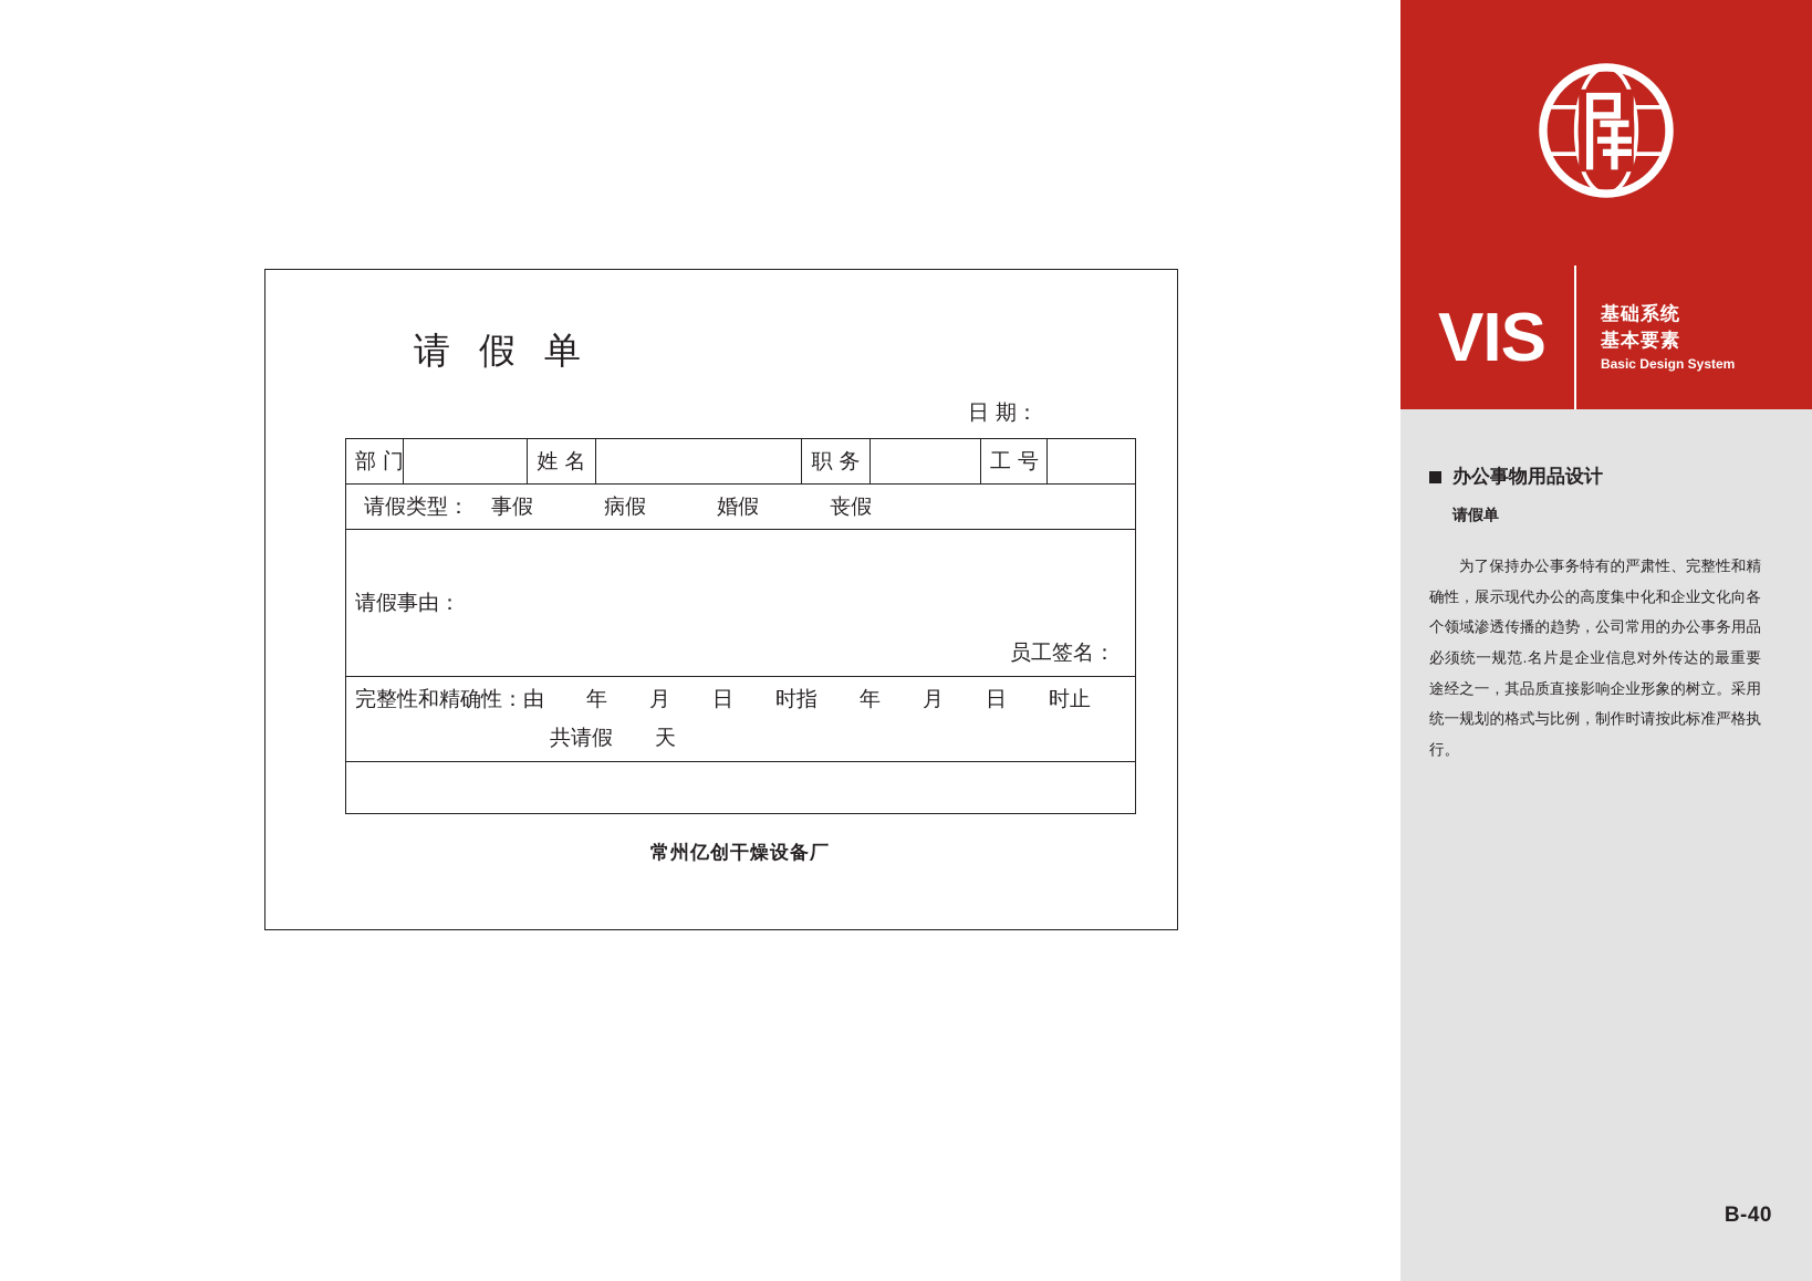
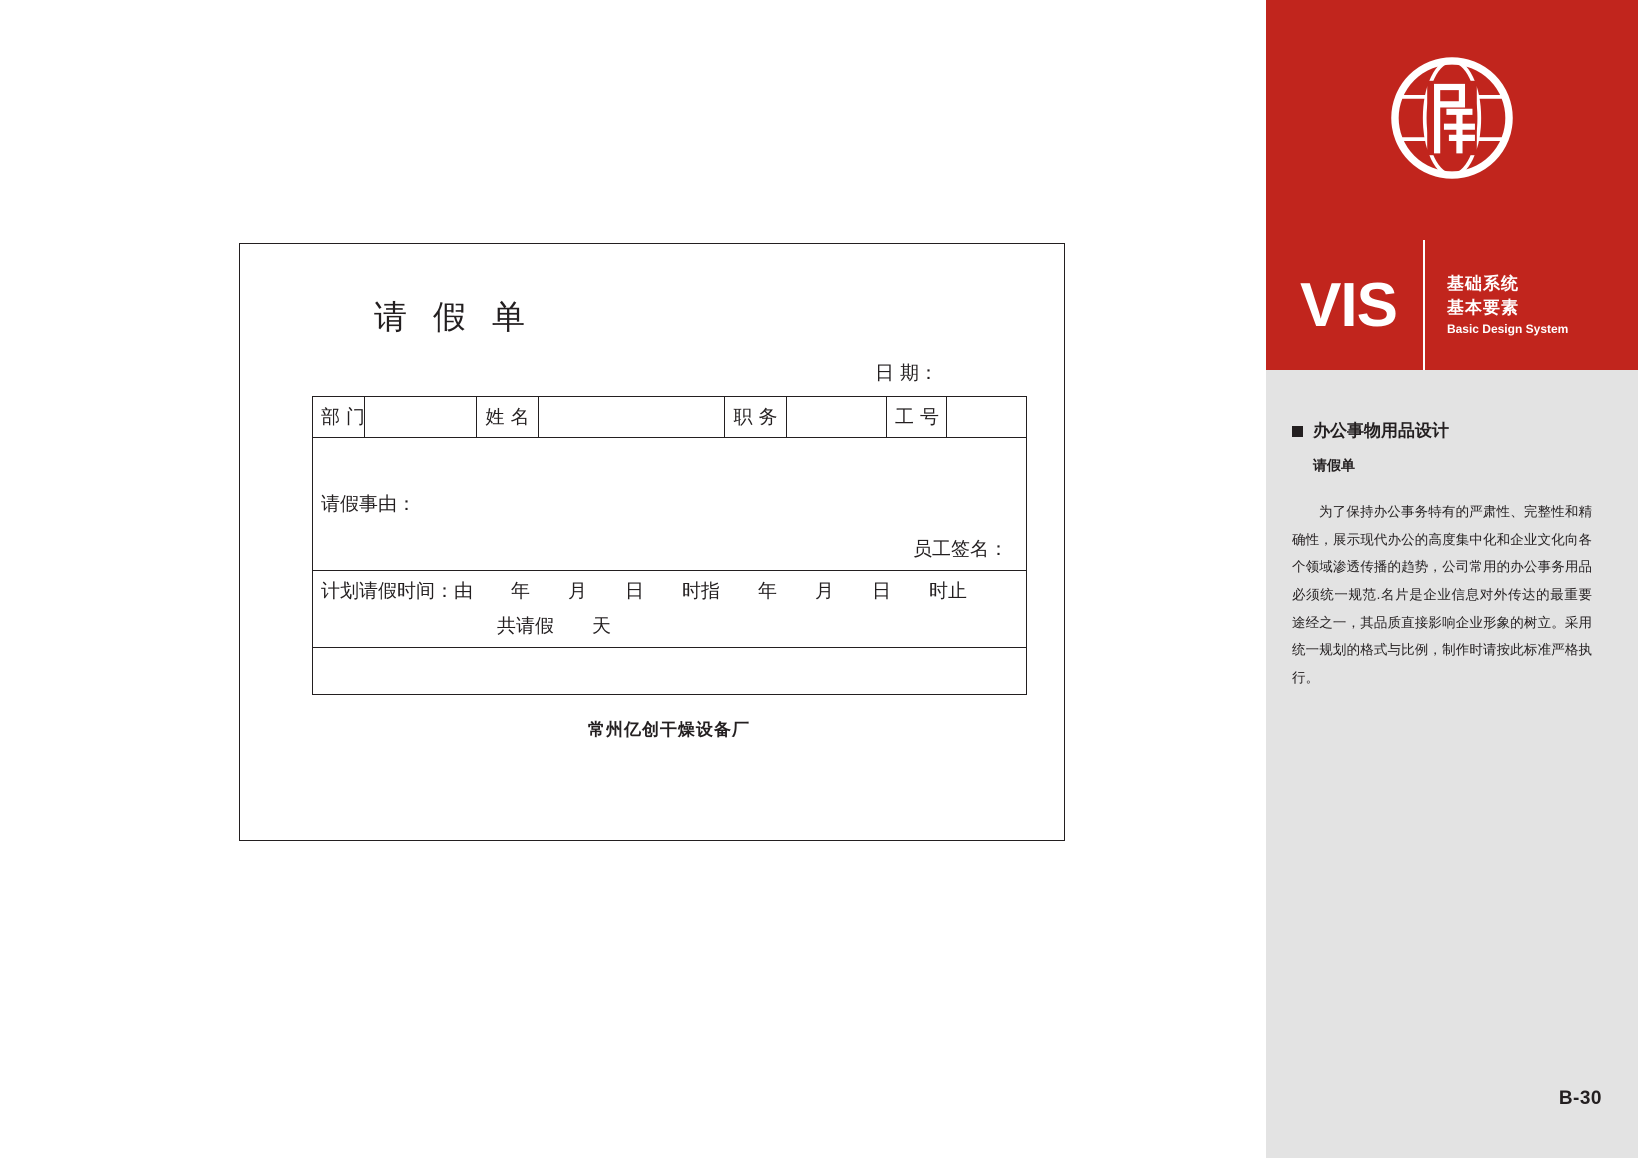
  请假单
  日 期：
  部 门		姓 名		职 务		工 号
- 请假类型： 事假 病假 婚假 丧假
  请假事由： 员工签名：
- 完整性和精确性：由 年 月 日 时指 年 月 日 时止 共请假 天
+ 计划请假时间：由 年 月 日 时指 年 月 日 时止 共请假 天
  常州亿创干燥设备厂
  VIS
  基础系统
  基本要素
  Basic Design System
  办公事物用品设计
  请假单
  为了保持办公事务特有的严肃性、完整性和精确性，展示现代办公的高度集中化和企业文化向各个领域渗透传播的趋势，公司常用的办公事务用品必须统一规范.名片是企业信息对外传达的最重要途经之一，其品质直接影响企业形象的树立。采用统一规划的格式与比例，制作时请按此标准严格执行。
- B-40
+ B-30
